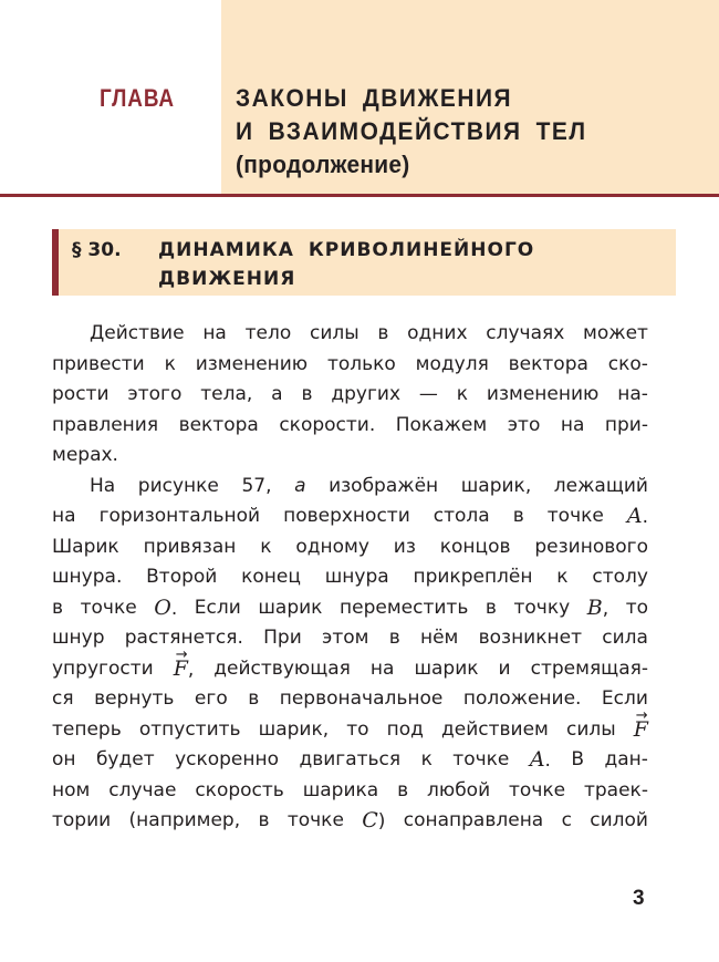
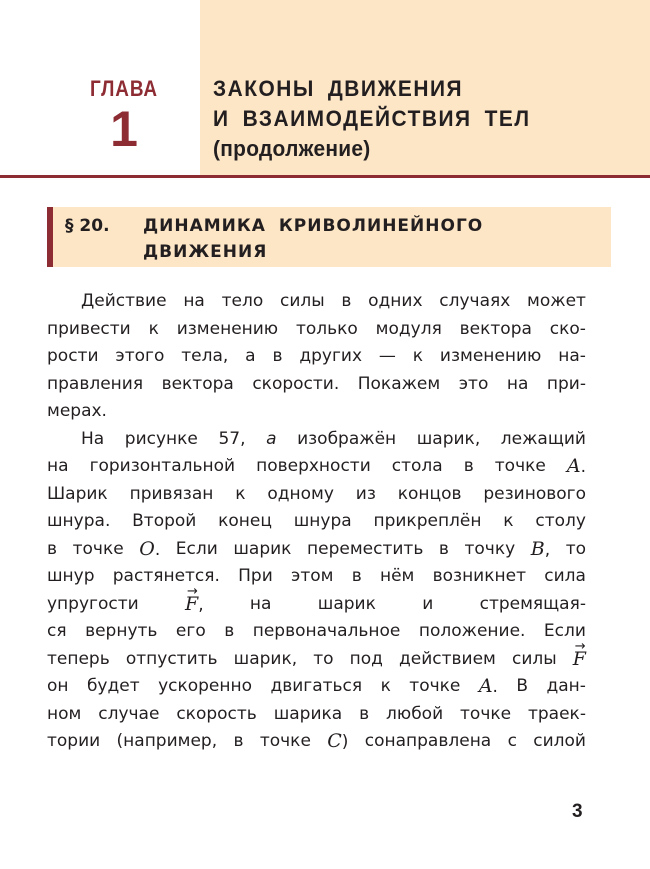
  ГЛАВА
+ 1
  ЗАКОНЫ ДВИЖЕНИЯ
  И ВЗАИМОДЕЙСТВИЯ ТЕЛ
  (продолжение)
- § 30.
+ § 20.
  ДИНАМИКА КРИВОЛИНЕЙНОГО
  ДВИЖЕНИЯ
  Действие
  на
  тело
  силы
  в
  одних
  случаях
  может
  привести
  к
  изменению
  только
  модуля
  вектора
  ско-
  рости
  этого
  тела,
  а
  в
  других
  —
  к
  изменению
  на-
  правления
  вектора
  скорости.
  Покажем
  это
  на
  при-
  мерах.
  На
  рисунке
  57,
  а
  изображён
  шарик,
  лежащий
  на
  горизонтальной
  поверхности
  стола
  в
  точке
  A.
  Шарик
  привязан
  к
  одному
  из
  концов
  резинового
  шнура.
  Второй
  конец
  шнура
  прикреплён
  к
  столу
  в
  точке
  O.
  Если
  шарик
  переместить
  в
  точку
  B,
  то
  шнур
  растянется.
  При
  этом
  в
  нём
  возникнет
  сила
  упругости
  F,
- действующая
  на
  шарик
  и
  стремящая-
  ся
  вернуть
  его
  в
  первоначальное
  положение.
  Если
  теперь
  отпустить
  шарик,
  то
  под
  действием
  силы
  F
  он
  будет
  ускоренно
  двигаться
  к
  точке
  A.
  В
  дан-
  ном
  случае
  скорость
  шарика
  в
  любой
  точке
  траек-
  тории
  (например,
  в
  точке
  C)
  сонаправлена
  с
  силой
  3
